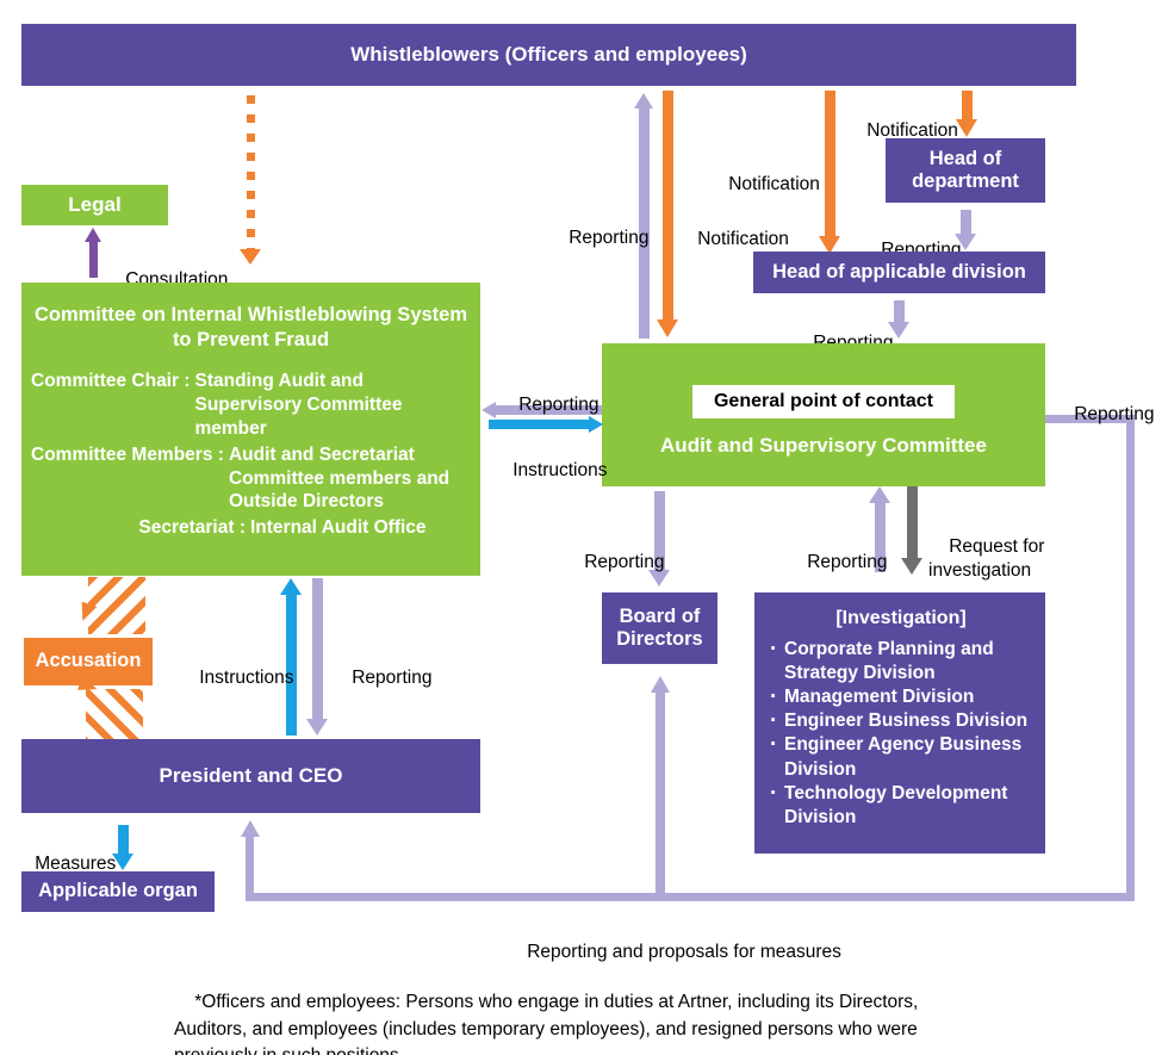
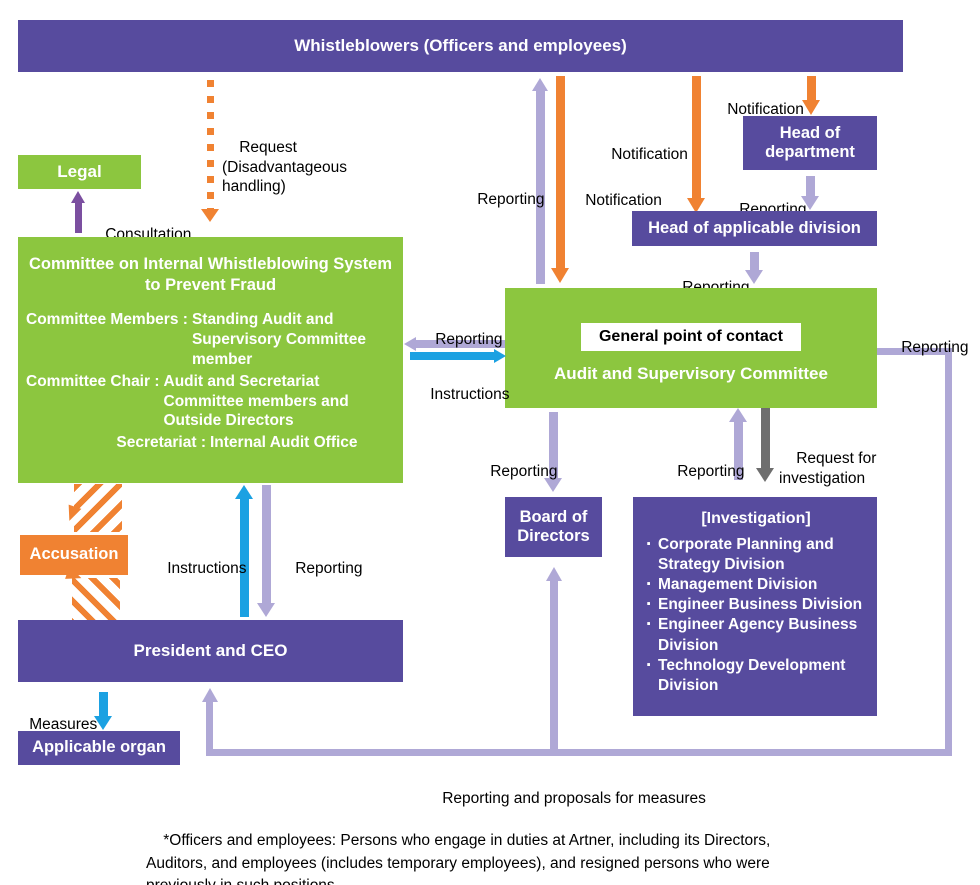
  Whistleblowers (Officers and employees)
+ Request
+ (Disadvantageous
+ handling)
  Legal
  Consultation
  Committee on Internal Whistleblowing System to Prevent Fraud
- Committee Chair :
+ Committee Members :
  Standing Audit and Supervisory Committee member
- Committee Members :
+ Committee Chair :
  Audit and Secretariat Committee members and Outside Directors
  Secretariat :
  Internal Audit Office
  Reporting
  Notification
  Notification
  Notification
  Head of
  department
  Reporting
  Head of applicable division
  General point of contact
  Audit and Supervisory Committee
  Reporting
  Instructions
  Reporting
  Reporting
  Board of
  Directors
  Reporting
  Request for
  investigation
  [Investigation]
  Corporate Planning and Strategy Division
  Management Division
  Engineer Business Division
  Engineer Agency Business Division
  Technology Development Division
  Accusation
  Instructions
  Reporting
  President and CEO
  Measures
  Applicable organ
  Reporting and proposals for measures
  *Officers and employees: Persons who engage in duties at Artner, including its Directors,
  Auditors, and employees (includes temporary employees), and resigned persons who were
